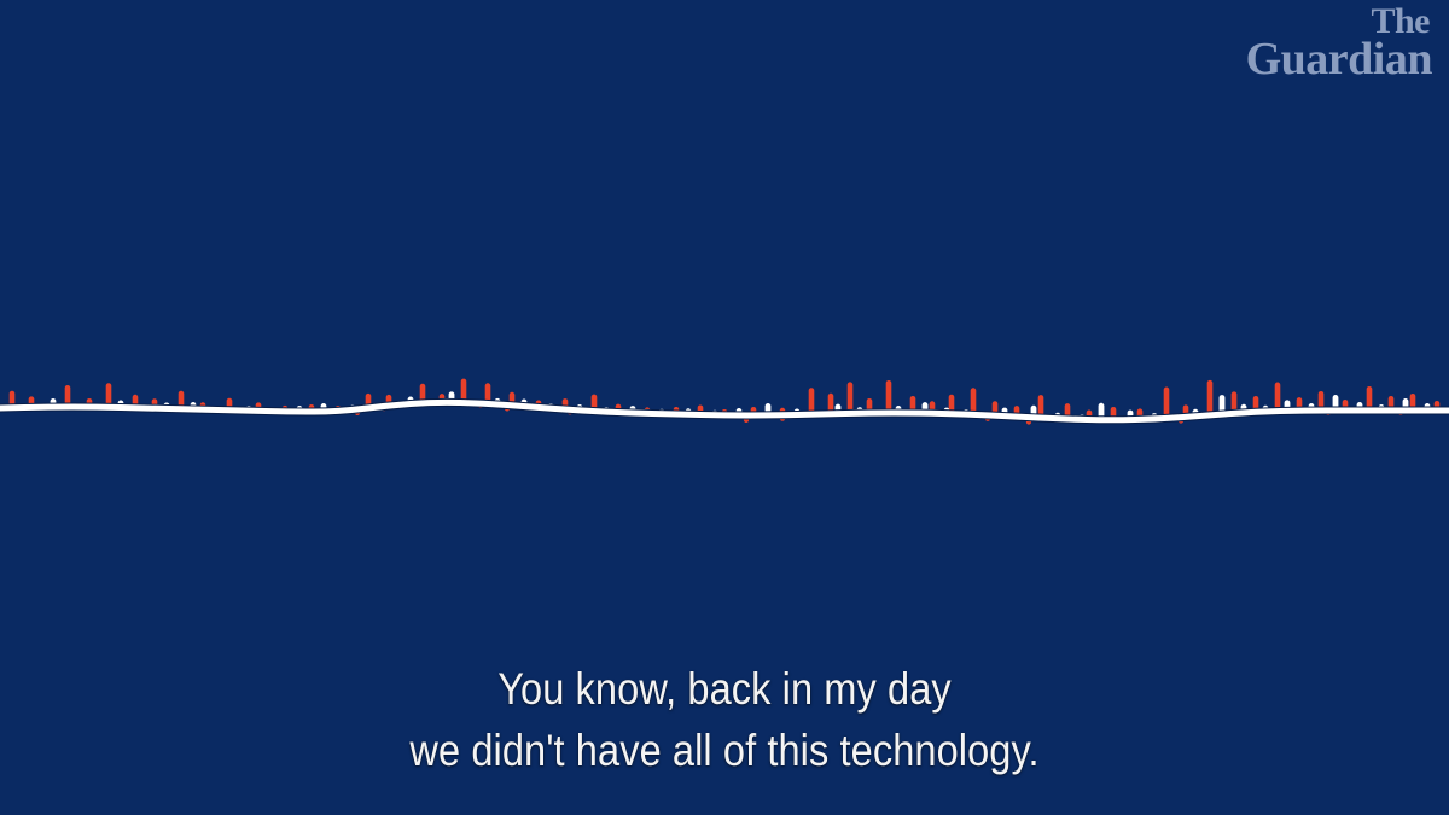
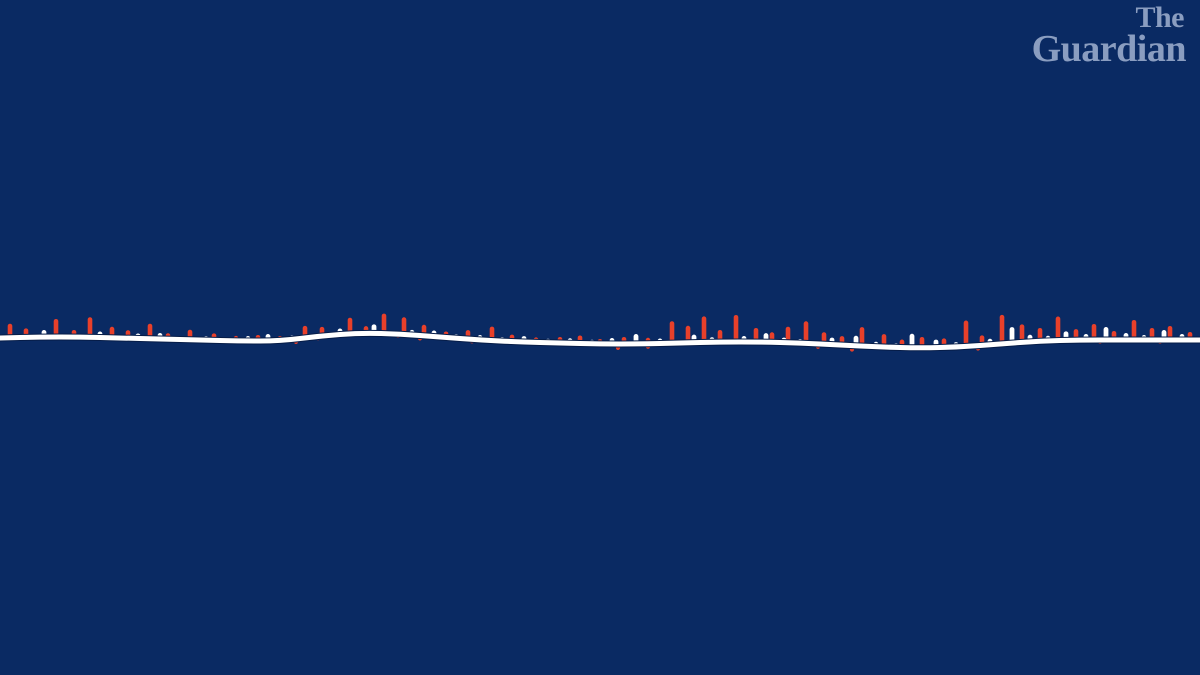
  The
  Guardian
- You know, back in my day
- we didn't have all of this technology.
